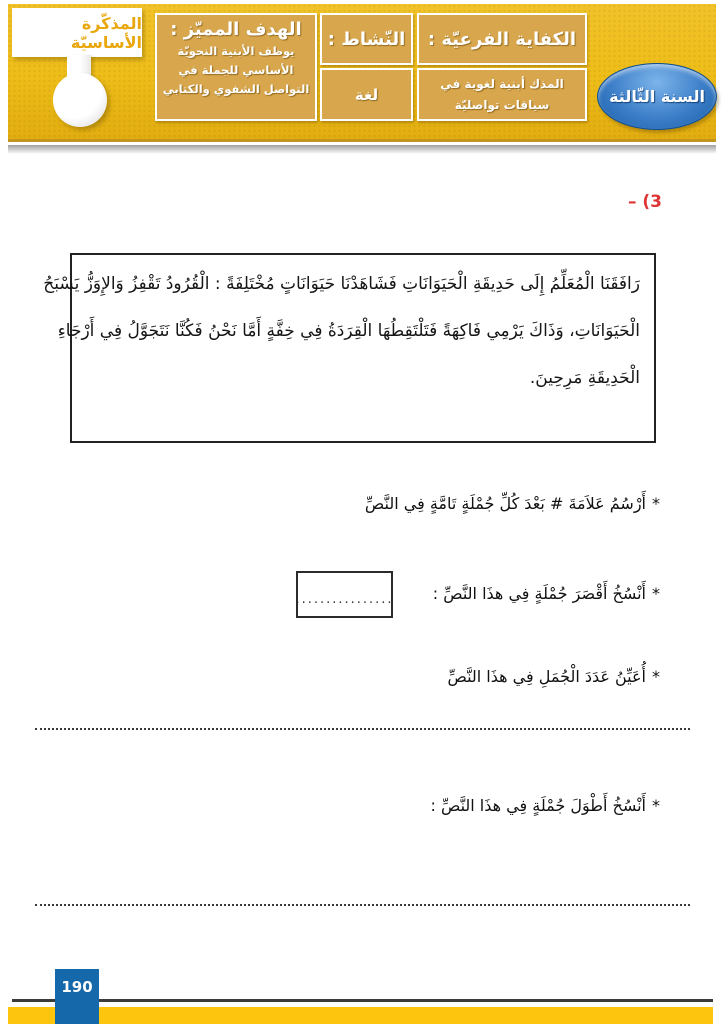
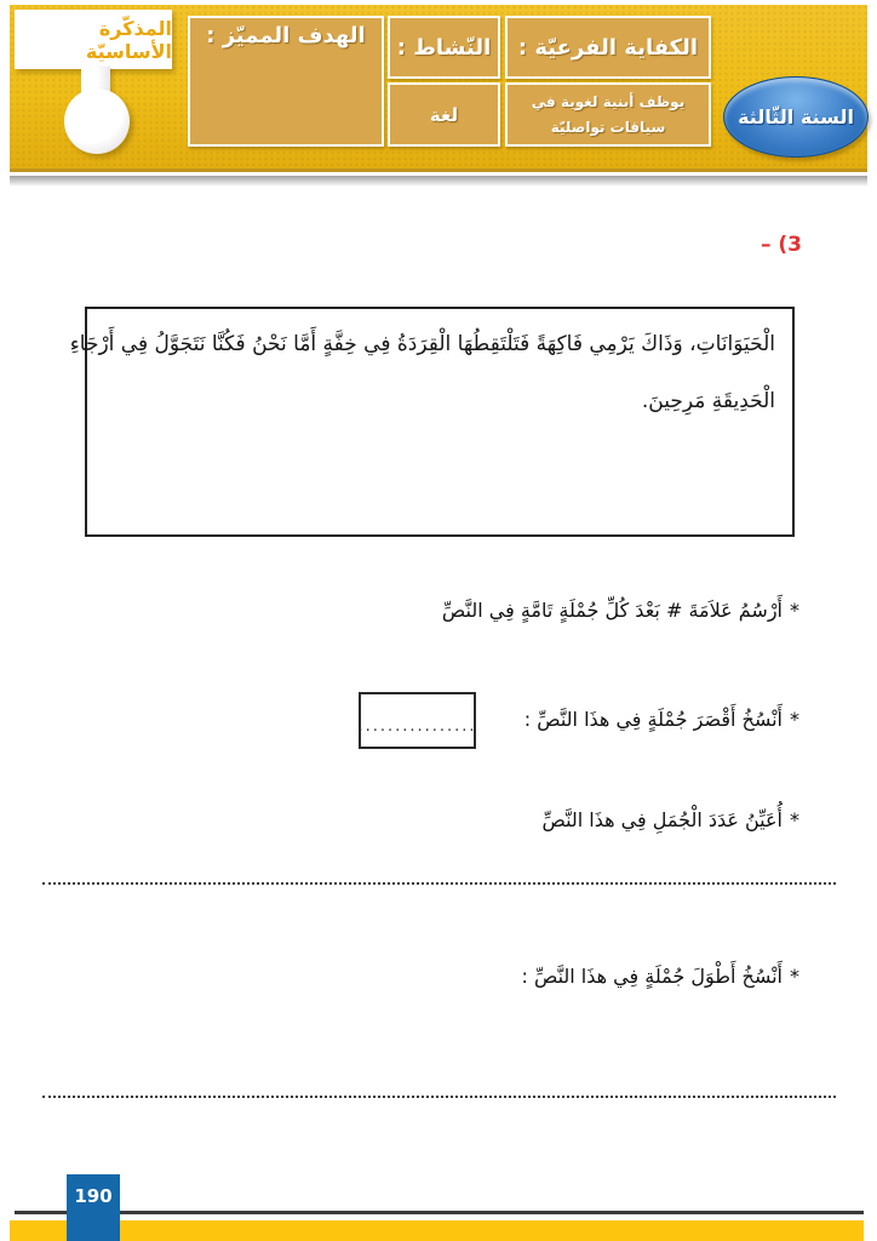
  المذكّرة الأساسيّة
  الكفاية الفرعيّة :
- المذك أبنية لغوية في سياقات تواصليّة
+ يوظف أبنية لغوية في سياقات تواصليّة
  النّشاط :
  لغة
  الهدف المميّز :
- يوظف الأبنية النحويّة الأساسي للجملة في التواصل الشفوي والكتابي
  السنة الثّالثة
  – (3
- رَافَقَنَا الْمُعَلِّمُ إِلَى حَدِيقَةِ الْحَيَوَانَاتِ فَشَاهَدْنَا حَيَوَانَاتٍ مُخْتَلِفَةً : الْقُرُودُ تَقْفِزُ وَالإِوَزُّ يَسْبَحُ
  الْحَيَوَانَاتِ، وَذَاكَ يَرْمِي فَاكِهَةً فَتَلْتَقِطُهَا الْقِرَدَةُ فِي خِفَّةٍ أَمَّا نَحْنُ فَكُنَّا نَتَجَوَّلُ فِي أَرْجَاءِ
  الْحَدِيقَةِ مَرِحِينَ.
  *أَرْسُمُ عَلاَمَةَ # بَعْدَ كُلِّ جُمْلَةٍ تَامَّةٍ فِي النَّصِّ
  *أَنْسُخُ أَقْصَرَ جُمْلَةٍ فِي هذَا النَّصِّ :
  ................
  *أُعَيِّنُ عَدَدَ الْجُمَلِ فِي هذَا النَّصِّ
  *أَنْسُخُ أَطْوَلَ جُمْلَةٍ فِي هذَا النَّصِّ :
  190
